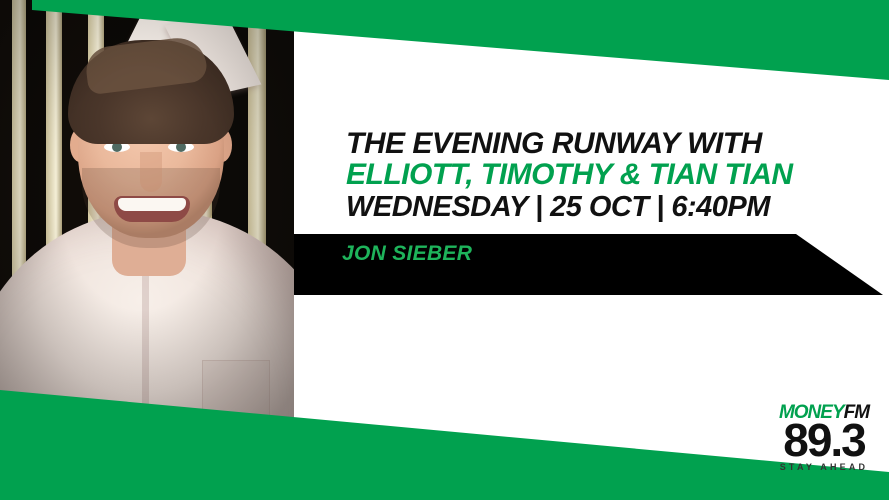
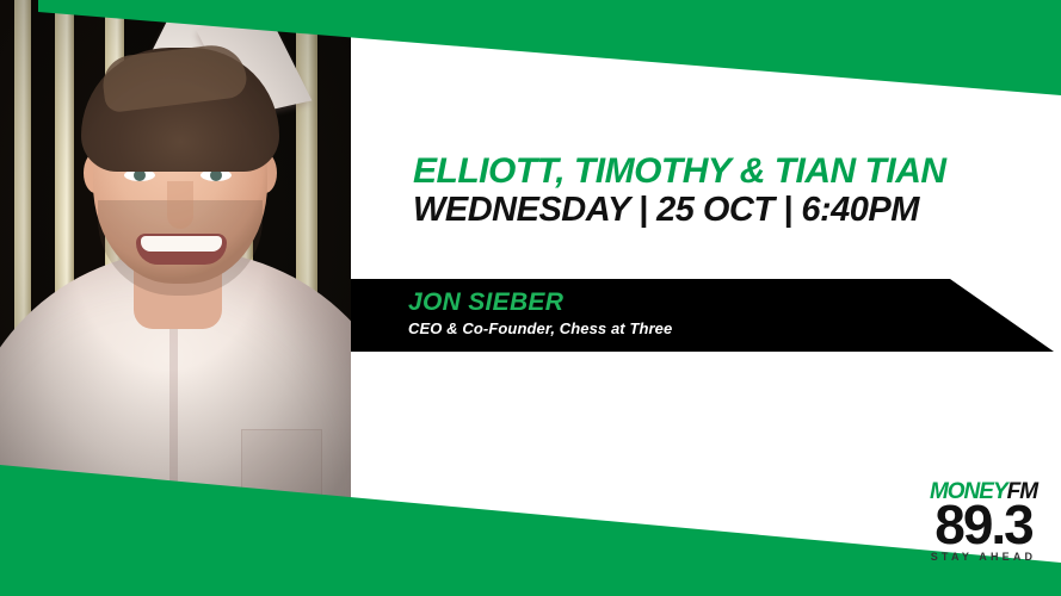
- THE EVENING RUNWAY WITH
  ELLIOTT, TIMOTHY & TIAN TIAN
  WEDNESDAY | 25 OCT | 6:40PM
  JON SIEBER
+ CEO & Co-Founder, Chess at Three
  MONEYFM
  89.3
  STAY AHEAD
